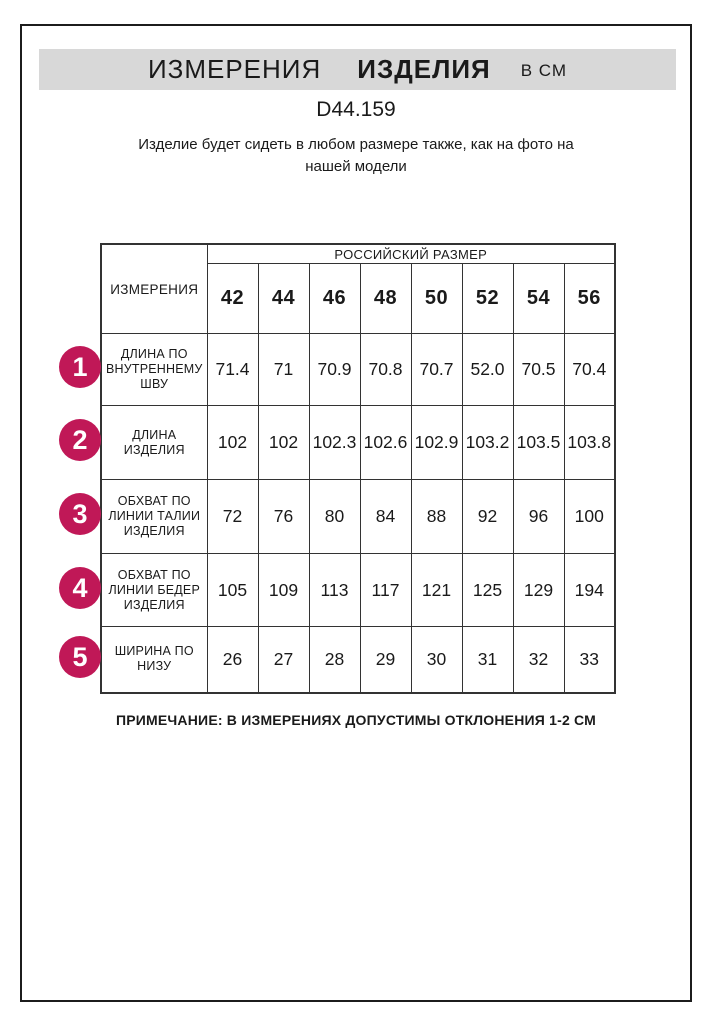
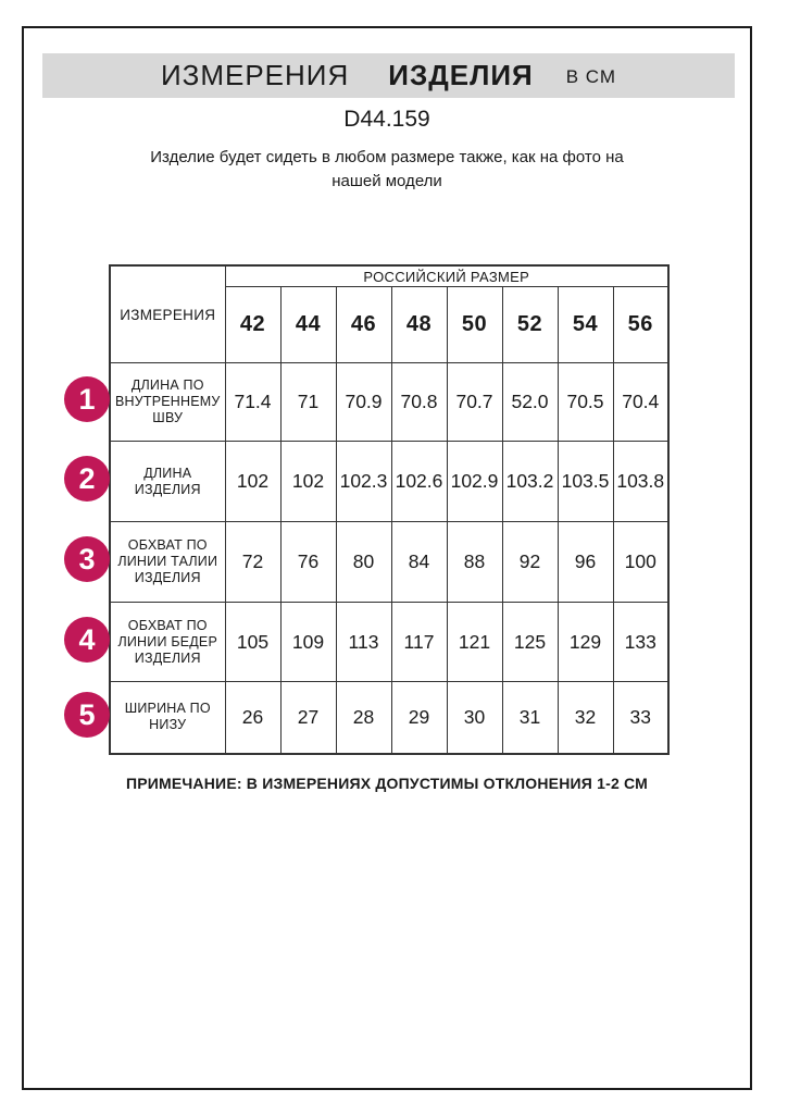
  ИЗМЕРЕНИЯ
  ИЗДЕЛИЯ
  В СМ
  D44.159
  Изделие будет сидеть в любом размере также, как на фото на
  нашей модели
  ИЗМЕРЕНИЯ	РОССИЙСКИЙ РАЗМЕР
  42	44	46	48	50	52	54	56
  ДЛИНА ПО ВНУТРЕННЕМУ ШВУ	71.4	71	70.9	70.8	70.7	52.0	70.5	70.4
  ДЛИНА ИЗДЕЛИЯ	102	102	102.3	102.6	102.9	103.2	103.5	103.8
  ОБХВАТ ПО ЛИНИИ ТАЛИИ ИЗДЕЛИЯ	72	76	80	84	88	92	96	100
- ОБХВАТ ПО ЛИНИИ БЕДЕР ИЗДЕЛИЯ	105	109	113	117	121	125	129	194
+ ОБХВАТ ПО ЛИНИИ БЕДЕР ИЗДЕЛИЯ	105	109	113	117	121	125	129	133
  ШИРИНА ПО НИЗУ	26	27	28	29	30	31	32	33
  1
  2
  3
  4
  5
  ПРИМЕЧАНИЕ: В ИЗМЕРЕНИЯХ ДОПУСТИМЫ ОТКЛОНЕНИЯ 1-2 СМ
